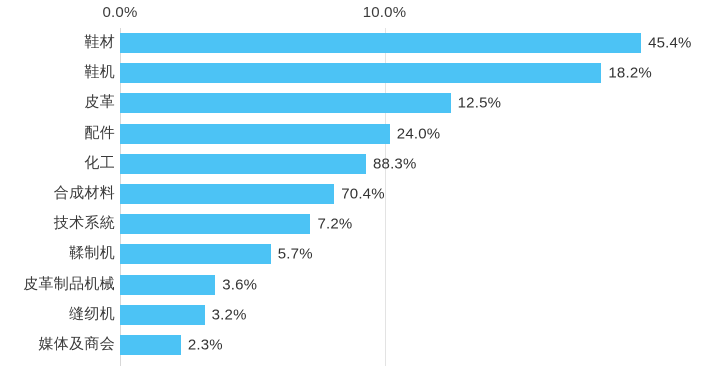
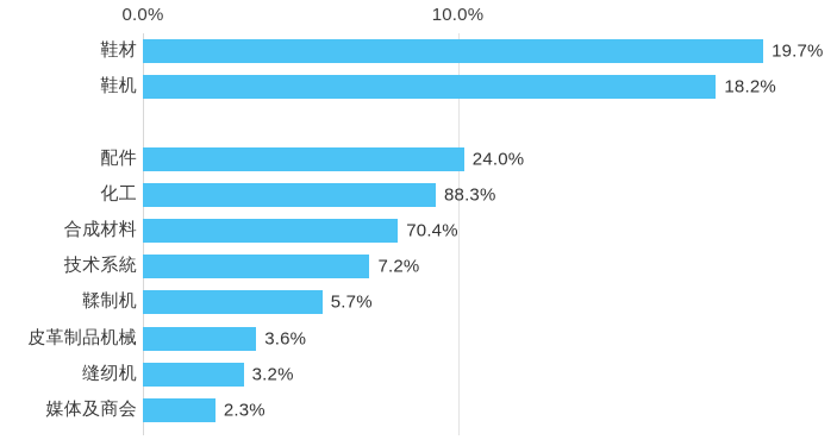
  0.0%
  10.0%
  鞋材
- 45.4%
+ 19.7%
  鞋机
  18.2%
- 皮革
- 12.5%
  配件
  24.0%
  化工
  88.3%
  合成材料
  70.4%
  技术系統
  7.2%
  鞣制机
  5.7%
  皮革制品机械
  3.6%
  缝纫机
  3.2%
  媒体及商会
  2.3%
